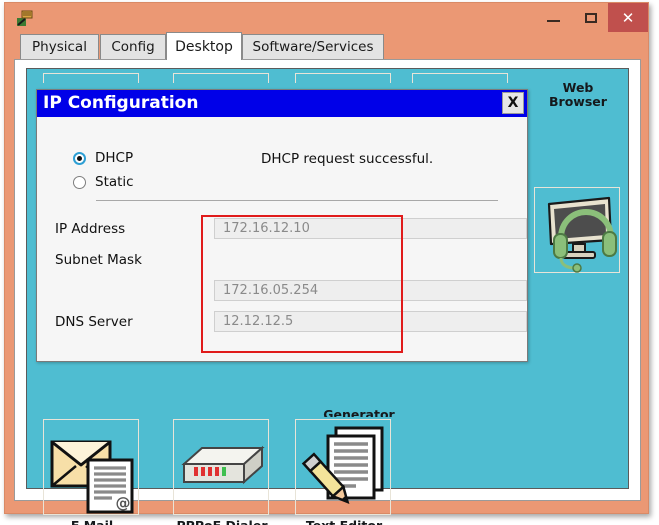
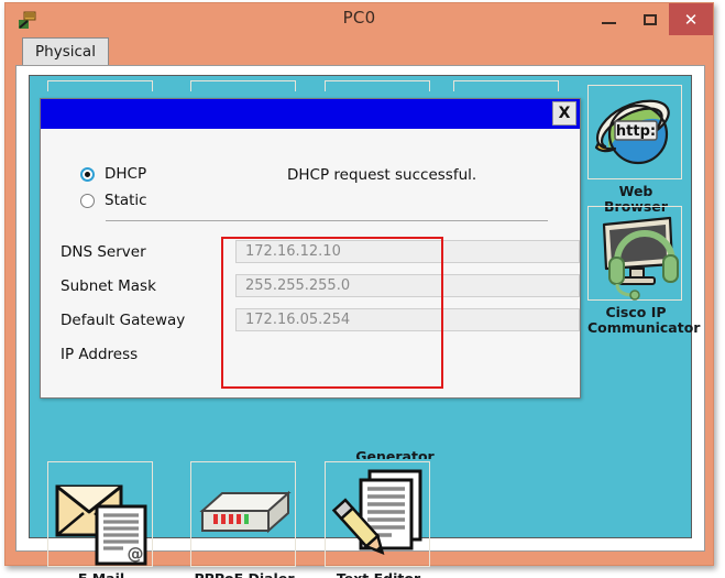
+ PC0
  ✕
  Physical
- Config
- Desktop
- Software/Services
  Generator
+ http:
  Web Browser
+ Cisco IP
+ Communicator
  @
- IP Configuration
  X
  DHCP
  Static
  DHCP request successful.
- IP Address
+ DNS Server
  172.16.12.10
  Subnet Mask
+ 255.255.255.0
+ Default Gateway
  172.16.05.254
- DNS Server
+ IP Address
- 12.12.12.5
